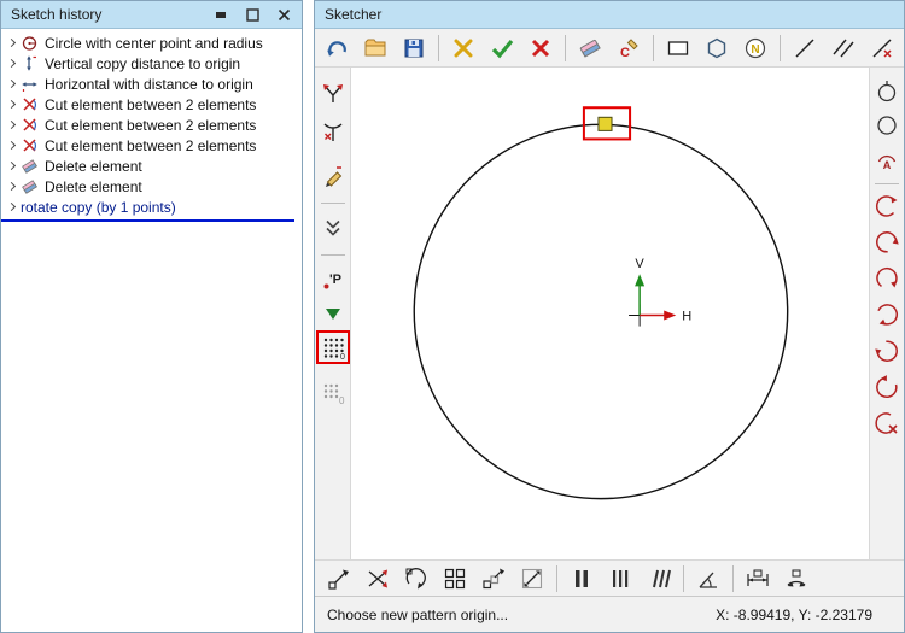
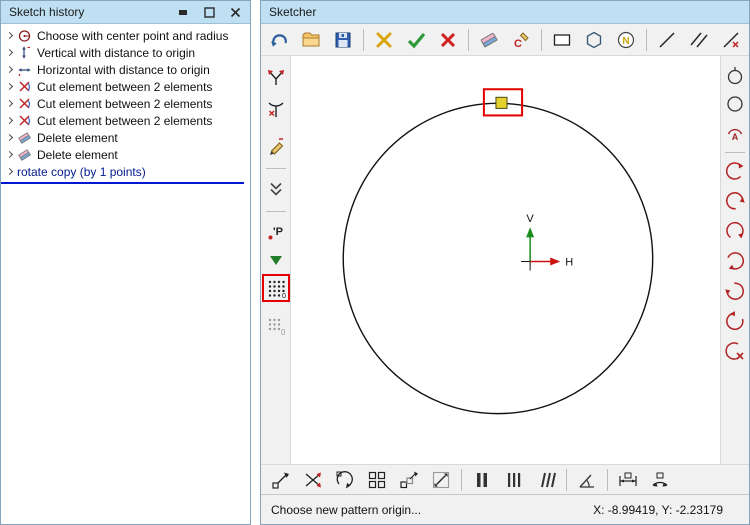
  Sketch history
- Circle with center point and radius
+ Choose with center point and radius
- Vertical copy distance to origin
+ Vertical with distance to origin
  Horizontal with distance to origin
  Cut element between 2 elements
  Cut element between 2 elements
  Cut element between 2 elements
  Delete element
  Delete element
  rotate copy (by 1 points)
  Sketcher
  C
  N
  'P
  0
  V
  H
  A
  Choose new pattern origin...
  X: -8.99419, Y: -2.23179
